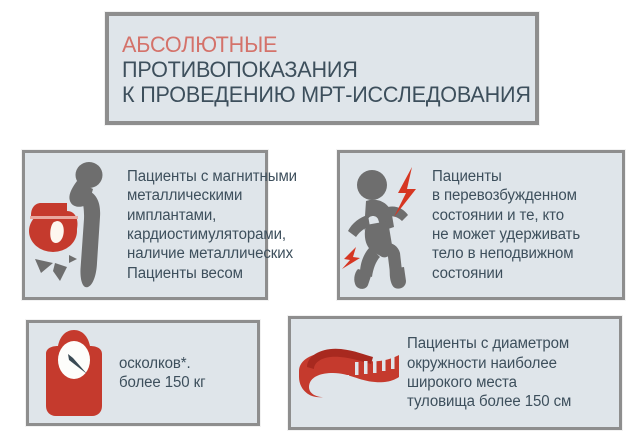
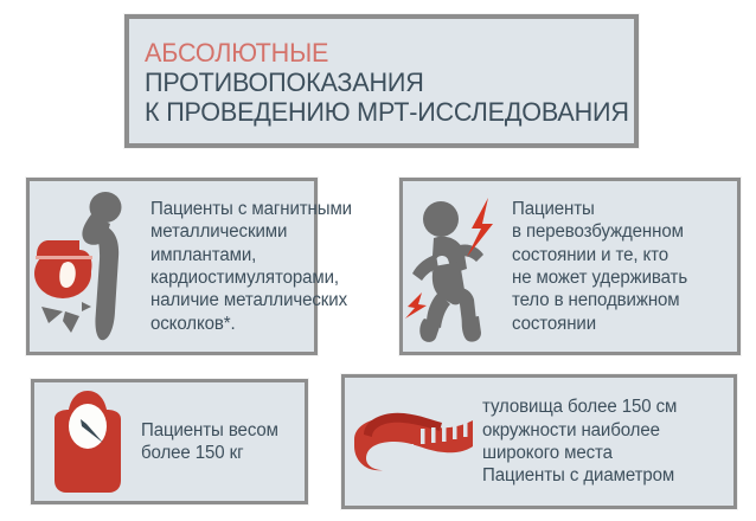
  АБСОЛЮТНЫЕ
  ПРОТИВОПОКАЗАНИЯ
  К ПРОВЕДЕНИЮ МРТ-ИССЛЕДОВАНИЯ
  Пациенты с магнитными
  металлическими
  имплантами,
  кардиостимуляторами,
  наличие металлических
- Пациенты весом
+ осколков*.
  Пациенты
  в перевозбужденном
  состоянии и те, кто
  не может удерживать
  тело в неподвижном
  состоянии
- осколков*.
+ Пациенты весом
  более 150 кг
- Пациенты с диаметром
+ туловища более 150 см
  окружности наиболее
  широкого места
- туловища более 150 см
+ Пациенты с диаметром
